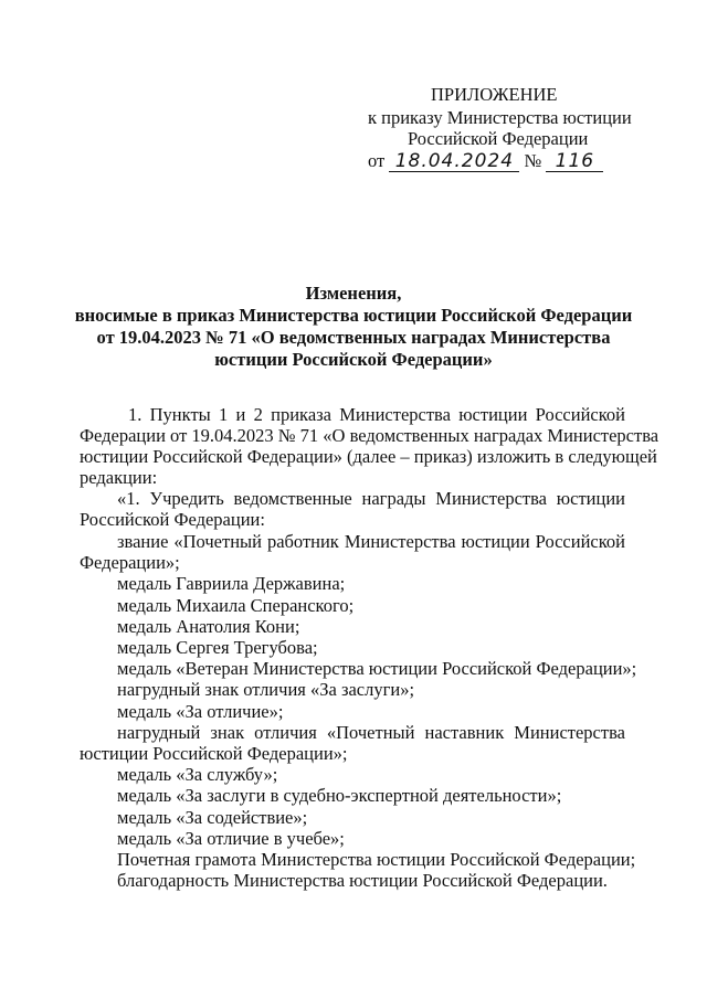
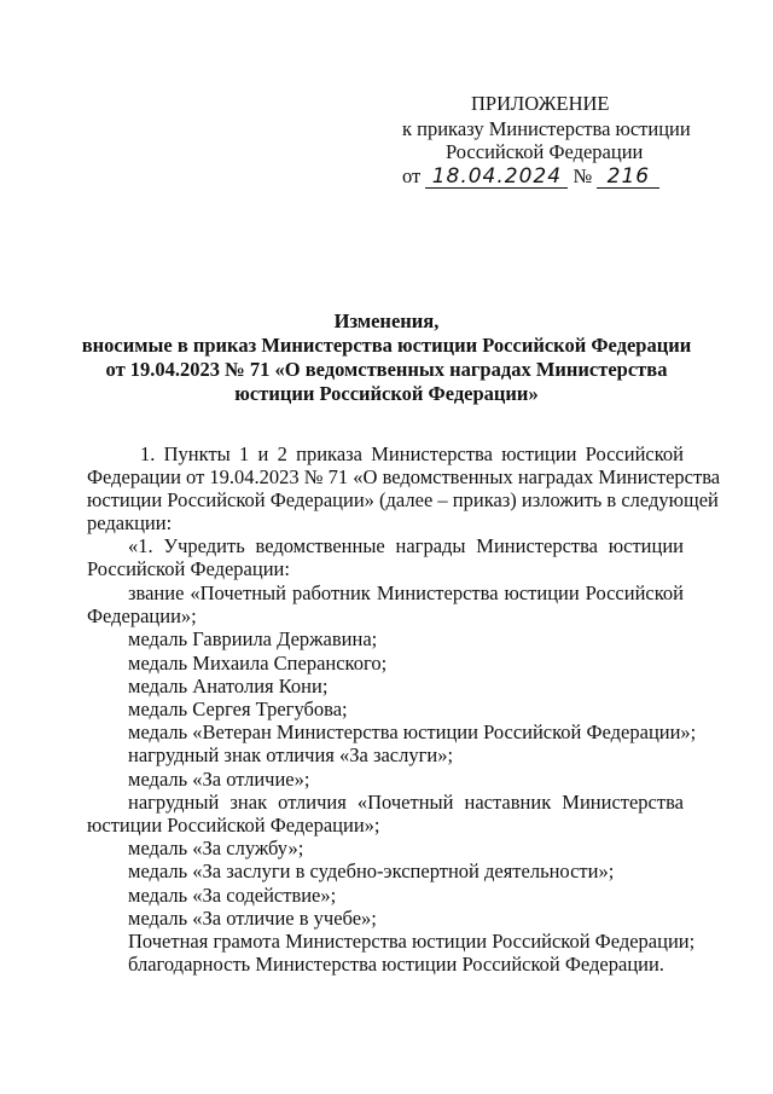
  ПРИЛОЖЕНИЕ
  к приказу Министерства юстиции
  Российской Федерации
- от 18.04.2024 № 116
+ от 18.04.2024 № 216
  Изменения,
  вносимые в приказ Министерства юстиции Российской Федерации
  от 19.04.2023 № 71 «О ведомственных наградах Министерства
  юстиции Российской Федерации»
  1. Пункты 1 и 2 приказа Министерства юстиции Российской
  Федерации от 19.04.2023 № 71 «О ведомственных наградах Министерства
  юстиции Российской Федерации» (далее – приказ) изложить в следующей
  редакции:
  «1. Учредить ведомственные награды Министерства юстиции
  Российской Федерации:
  звание «Почетный работник Министерства юстиции Российской
  Федерации»;
  медаль Гавриила Державина;
  медаль Михаила Сперанского;
  медаль Анатолия Кони;
  медаль Сергея Трегубова;
  медаль «Ветеран Министерства юстиции Российской Федерации»;
  нагрудный знак отличия «За заслуги»;
  медаль «За отличие»;
  нагрудный знак отличия «Почетный наставник Министерства
  юстиции Российской Федерации»;
  медаль «За службу»;
  медаль «За заслуги в судебно-экспертной деятельности»;
  медаль «За содействие»;
  медаль «За отличие в учебе»;
  Почетная грамота Министерства юстиции Российской Федерации;
  благодарность Министерства юстиции Российской Федерации.
